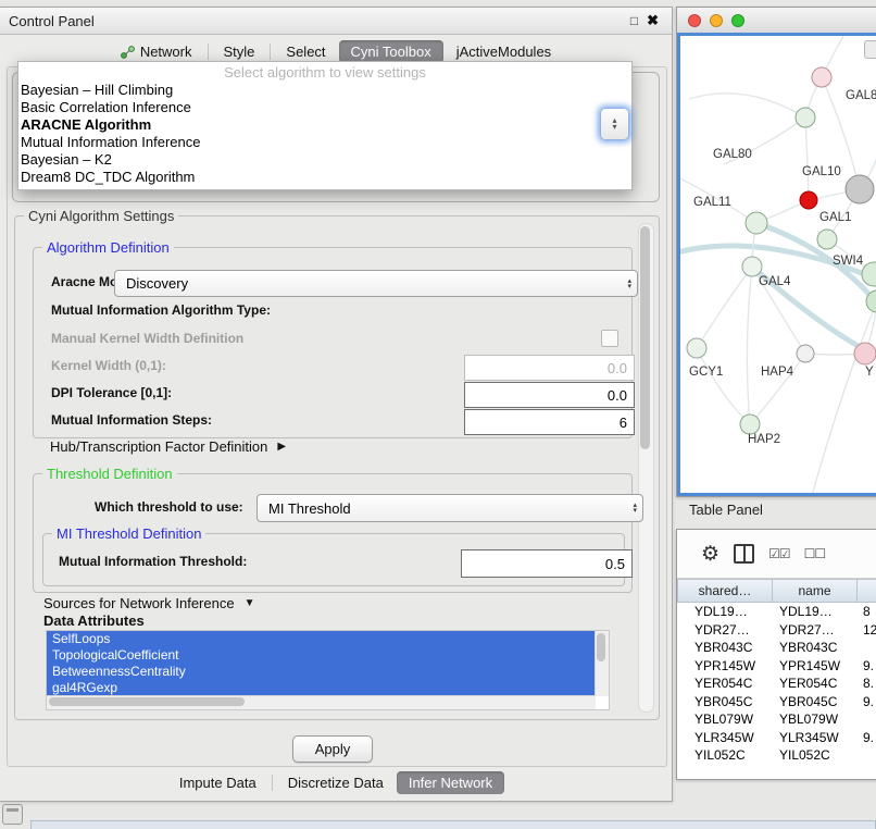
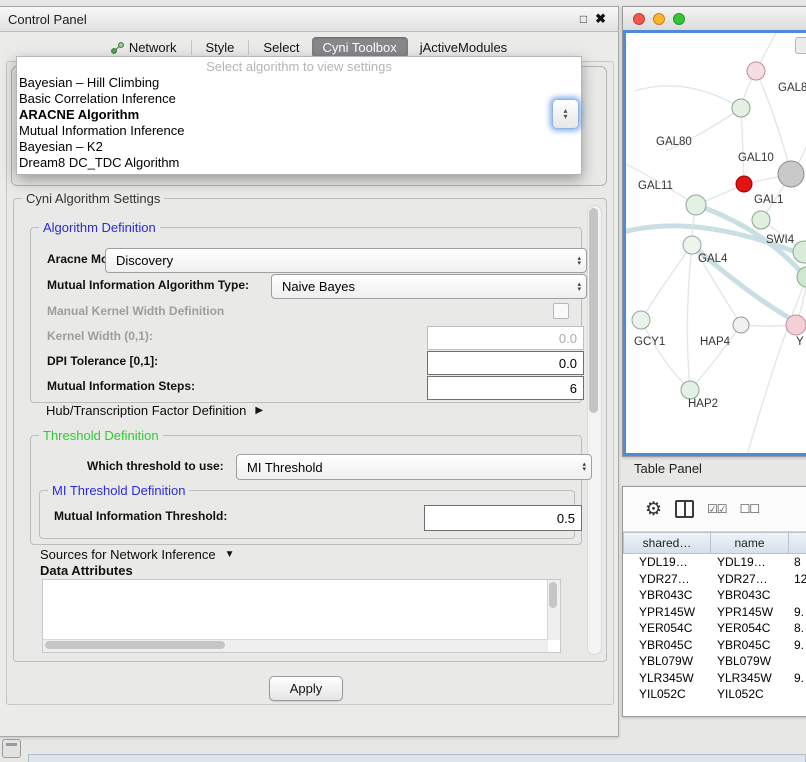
  Control Panel
  □
  ✖
  Network
  Style
  Select
  Cyni Toolbox
  jActiveModules
  Cyni Algorithm Settings
  Algorithm Definition
  Discovery
  Mutual Information Algorithm Type:
+ Naive Bayes
  Manual Kernel Width Definition
  Kernel Width (0,1):
  0.0
  DPI Tolerance [0,1]:
  0.0
  Mutual Information Steps:
  6
  Hub/Transcription Factor Definition
  ▶
  Threshold Definition
  Which threshold to use:
  MI Threshold
  MI Threshold Definition
  Mutual Information Threshold:
  0.5
  Sources for Network Inference
  ▼
  Data Attributes
- SelfLoops
- TopologicalCoefficient
- BetweennessCentrality
- gal4RGexp
  Apply
- Impute Data
- Discretize Data
- Infer Network
  Select algorithm to view settings
  Bayesian – Hill Climbing
  Basic Correlation Inference
  ARACNE Algorithm
  Mutual Information Inference
  Bayesian – K2
  Dream8 DC_TDC Algorithm
  ▴
  ▾
  GAL8
  GAL80
  GAL10
  GAL11
  GAL1
  SWI4
  GAL4
  GCY1
  HAP4
  Y
  HAP2
  Table Panel
  ⚙
  ☑☑
  ☐☐
  shared…
  name
  YDL19…
  YDL19…
  8
  YDR27…
  YDR27…
  12
  YBR043C
  YBR043C
  YPR145W
  YPR145W
  9.
  YER054C
  YER054C
  8.
  YBR045C
  YBR045C
  9.
  YBL079W
  YBL079W
  YLR345W
  YLR345W
  9.
  YIL052C
  YIL052C
